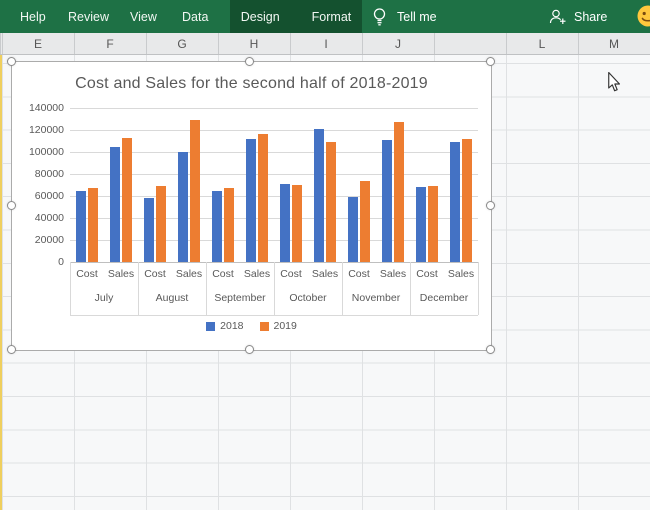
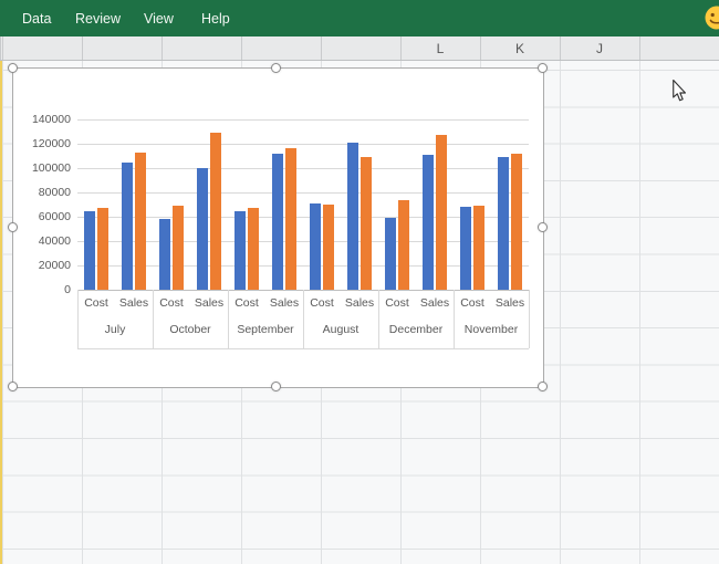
- Help
+ Data
  Review
  View
- Data
+ Help
- Design
- Format
- Tell me
- Share
- E
- F
- G
- H
- I
- J
+ L
+ K
- L
+ J
- M
- Cost and Sales for the second half of 2018-2019
- 2018
- 2019
  140000
  120000
  100000
  80000
  60000
  40000
  20000
  0
  Cost
  Sales
  July
  Cost
  Sales
- August
+ October
  Cost
  Sales
  September
  Cost
  Sales
- October
+ August
  Cost
  Sales
- November
+ December
  Cost
  Sales
- December
+ November
